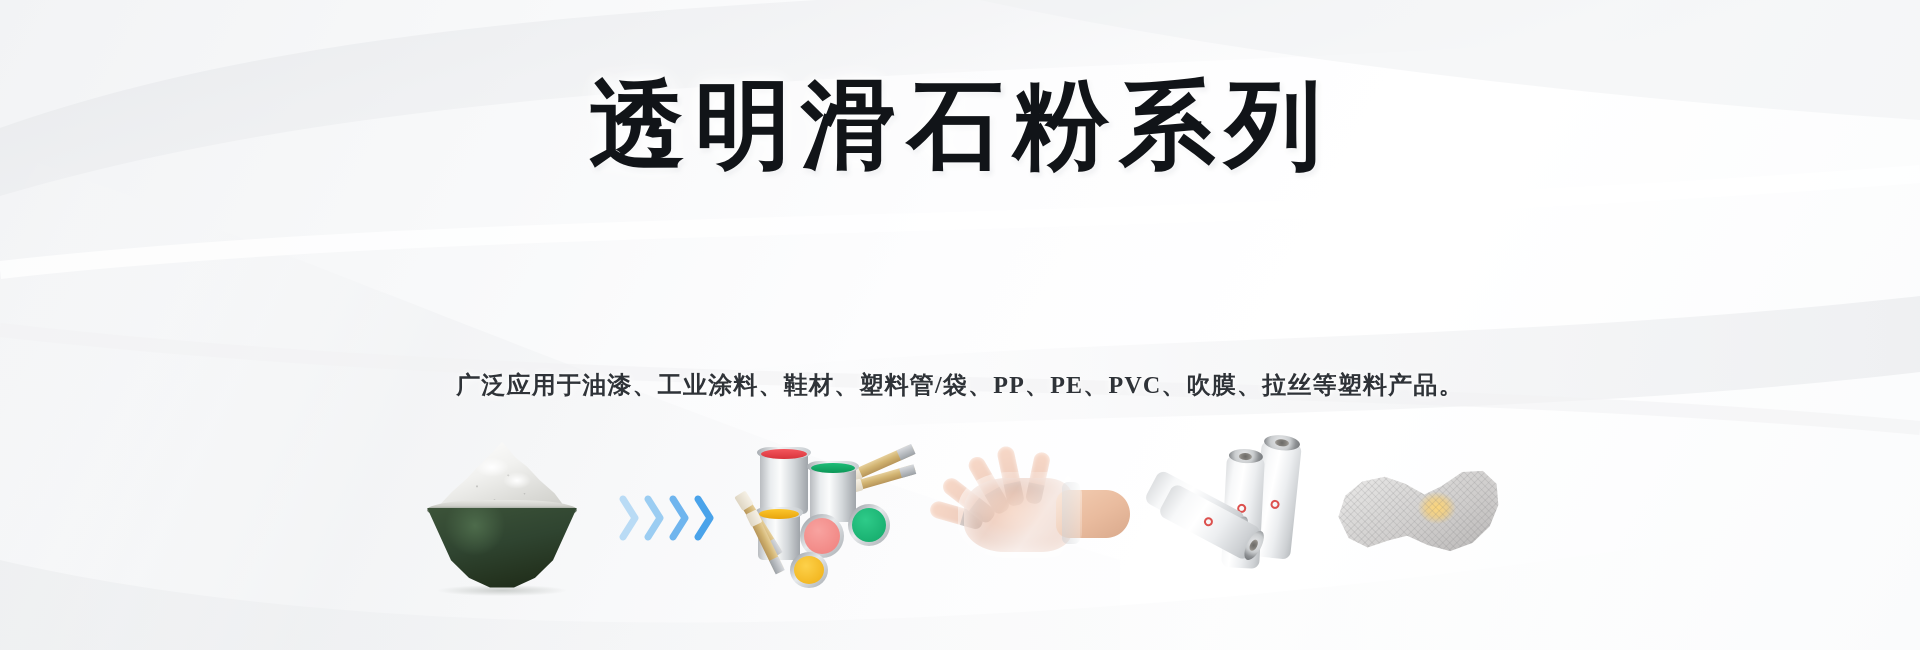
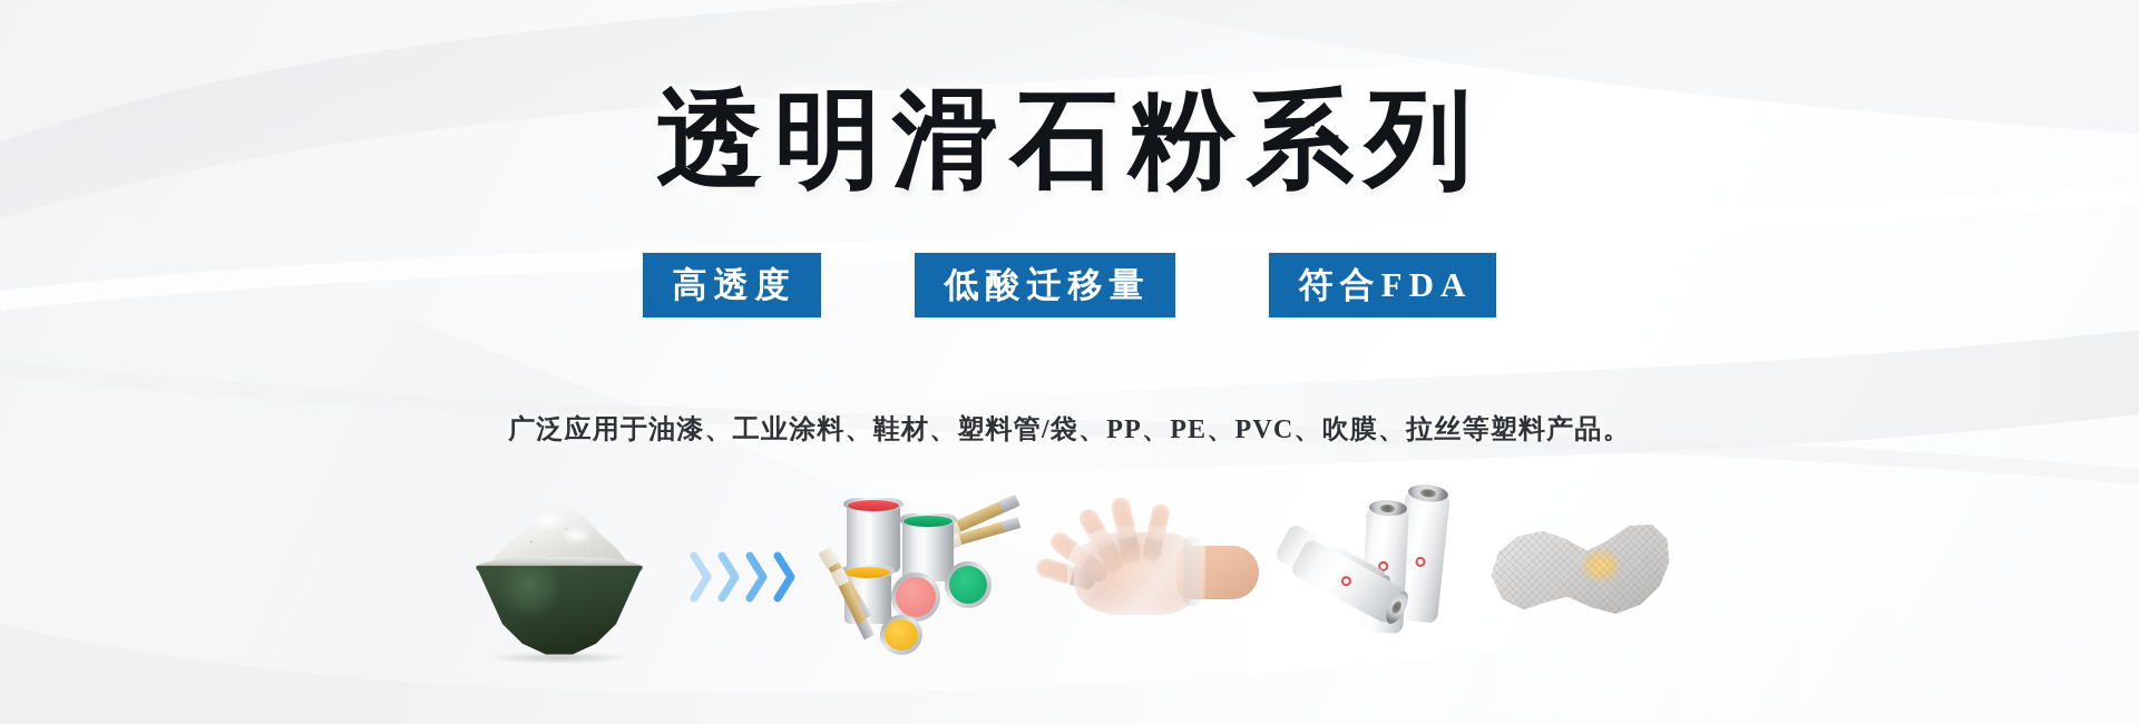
  透明滑石粉系列
+ 高透度
+ 低酸迁移量
+ 符合FDA
  广泛应用于油漆、工业涂料、鞋材、塑料管/袋、PP、PE、PVC、吹膜、拉丝等塑料产品。
